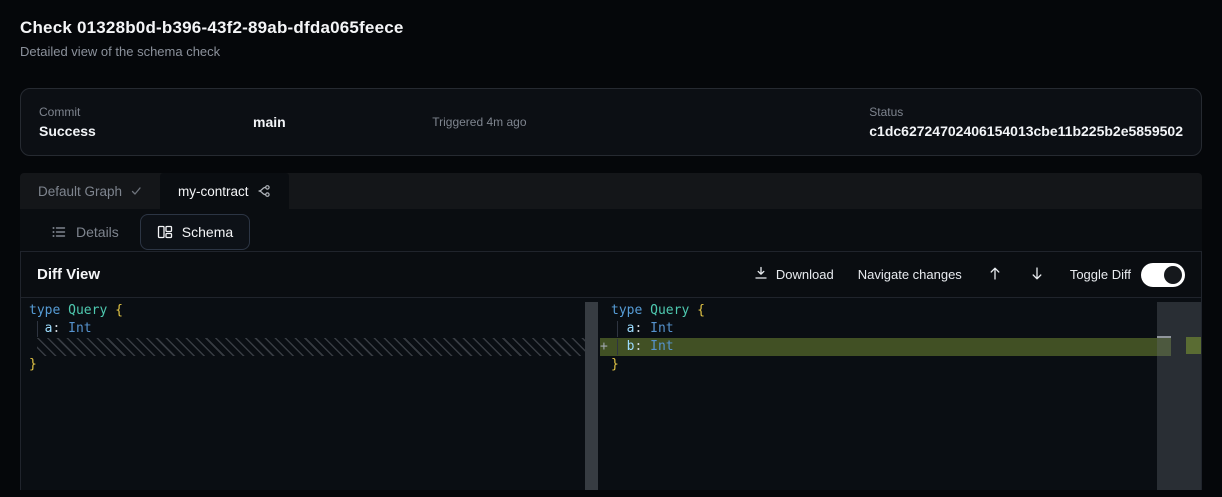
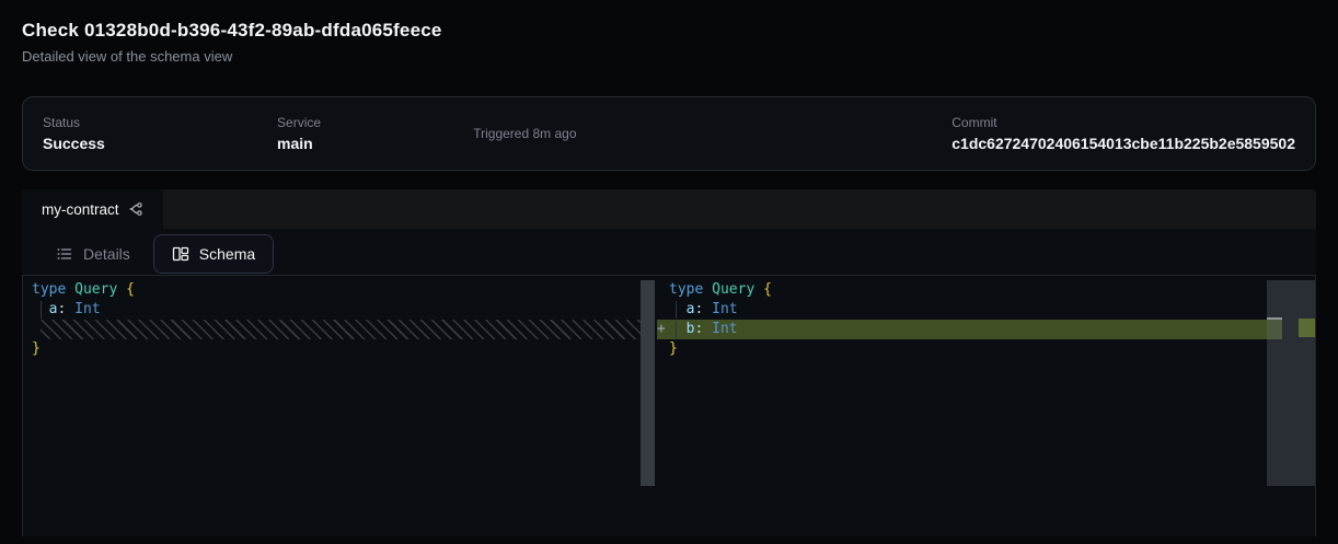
  Check 01328b0d-b396-43f2-89ab-dfda065feece
- Detailed view of the schema check
+ Detailed view of the schema view
- Commit
+ Status
  Success
+ Service
  main
- Triggered 4m ago
+ Triggered 8m ago
- Status
+ Commit
  c1dc62724702406154013cbe11b225b2e5859502
- Default Graph
  my-contract
  Details
  Schema
- Diff View
- Download
- Navigate changes
- Toggle Diff
  type Query {
  a: Int
  }
  type Query {
  a: Int
  +
  b: Int
  }
